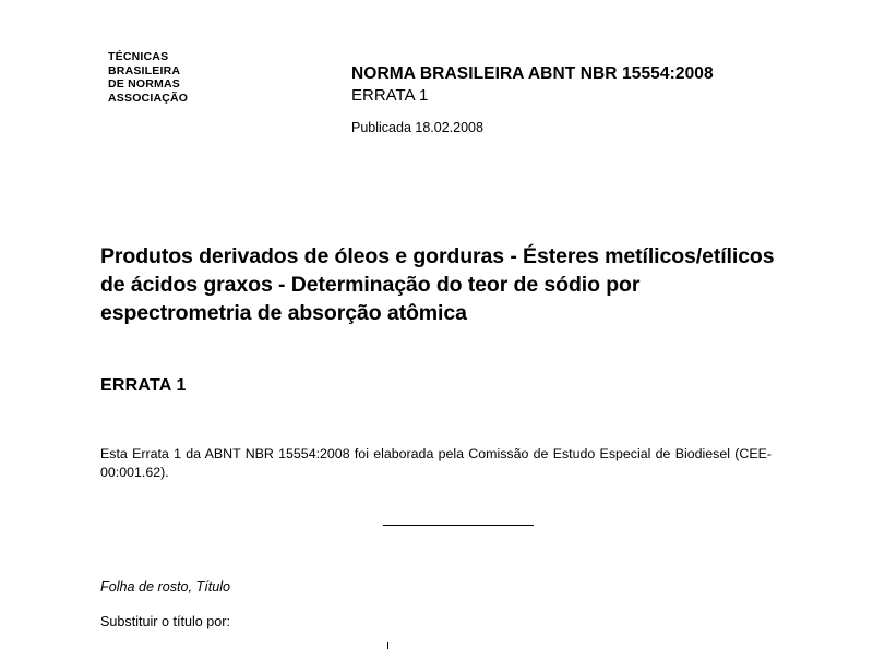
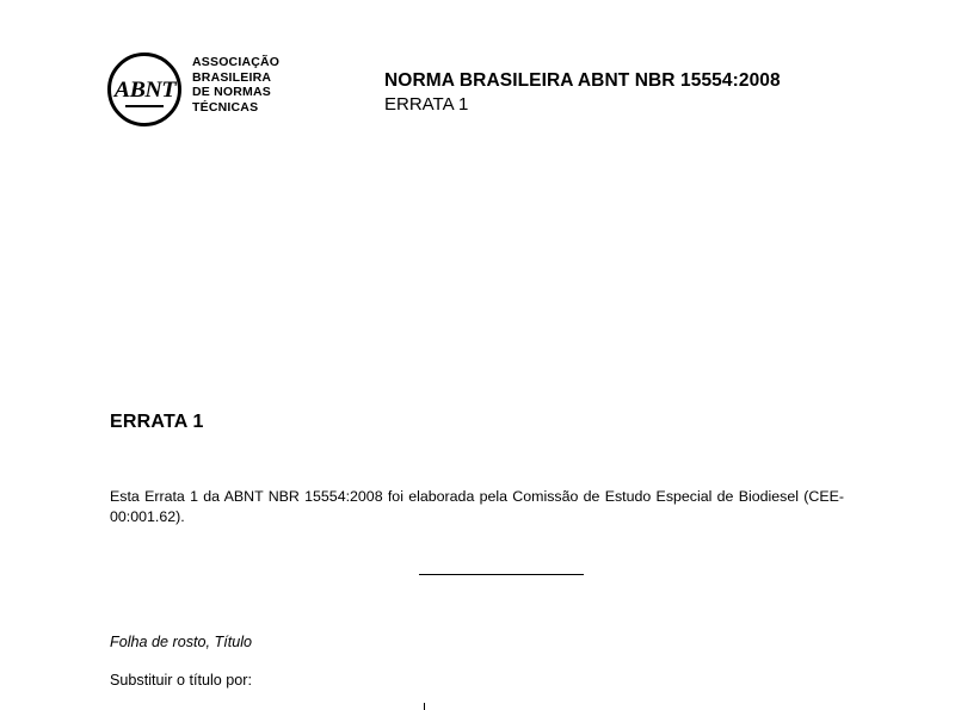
+ ABNT
- TÉCNICAS
+ ASSOCIAÇÃO
  BRASILEIRA
  DE NORMAS
- ASSOCIAÇÃO
+ TÉCNICAS
  NORMA BRASILEIRA ABNT NBR 15554:2008
  ERRATA 1
- Publicada 18.02.2008
- Produtos derivados de óleos e gorduras - Ésteres metílicos/etílicos de ácidos graxos - Determinação do teor de sódio por espectrometria de absorção atômica
  ERRATA 1
  Esta Errata 1 da ABNT NBR 15554:2008 foi elaborada pela Comissão de Estudo Especial de Biodiesel (CEE-00:001.62).
  Folha de rosto, Título
  Substituir o título por:
